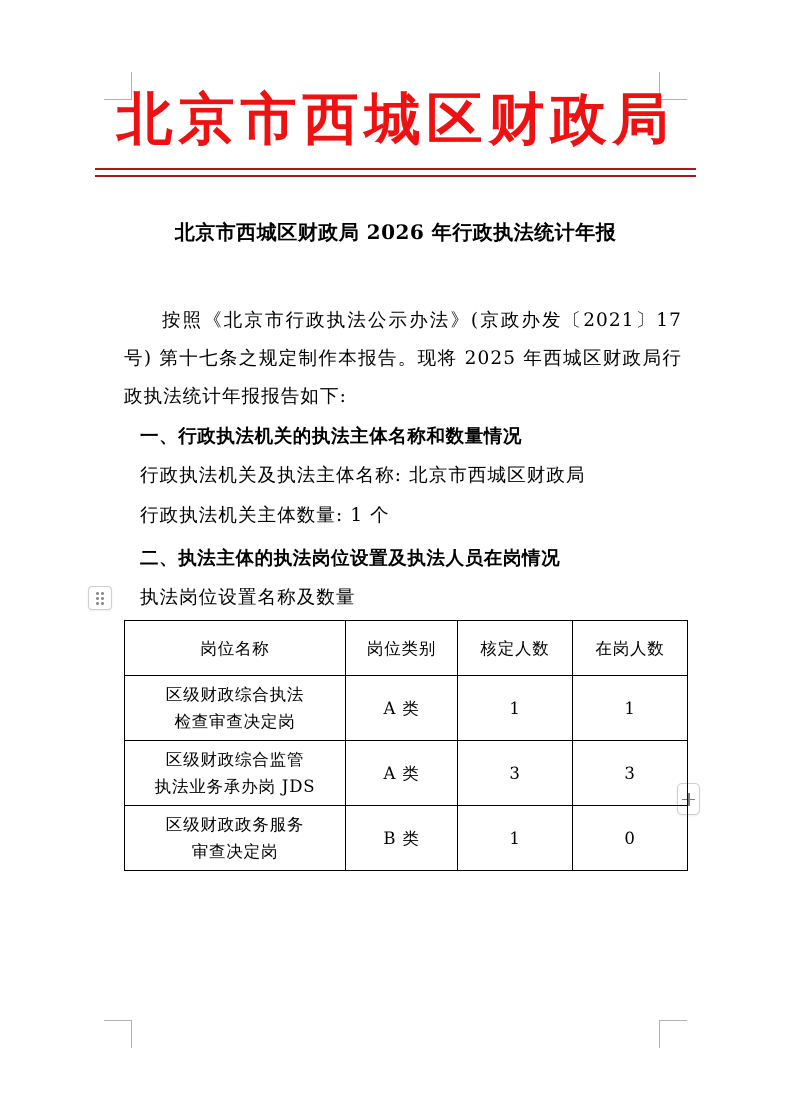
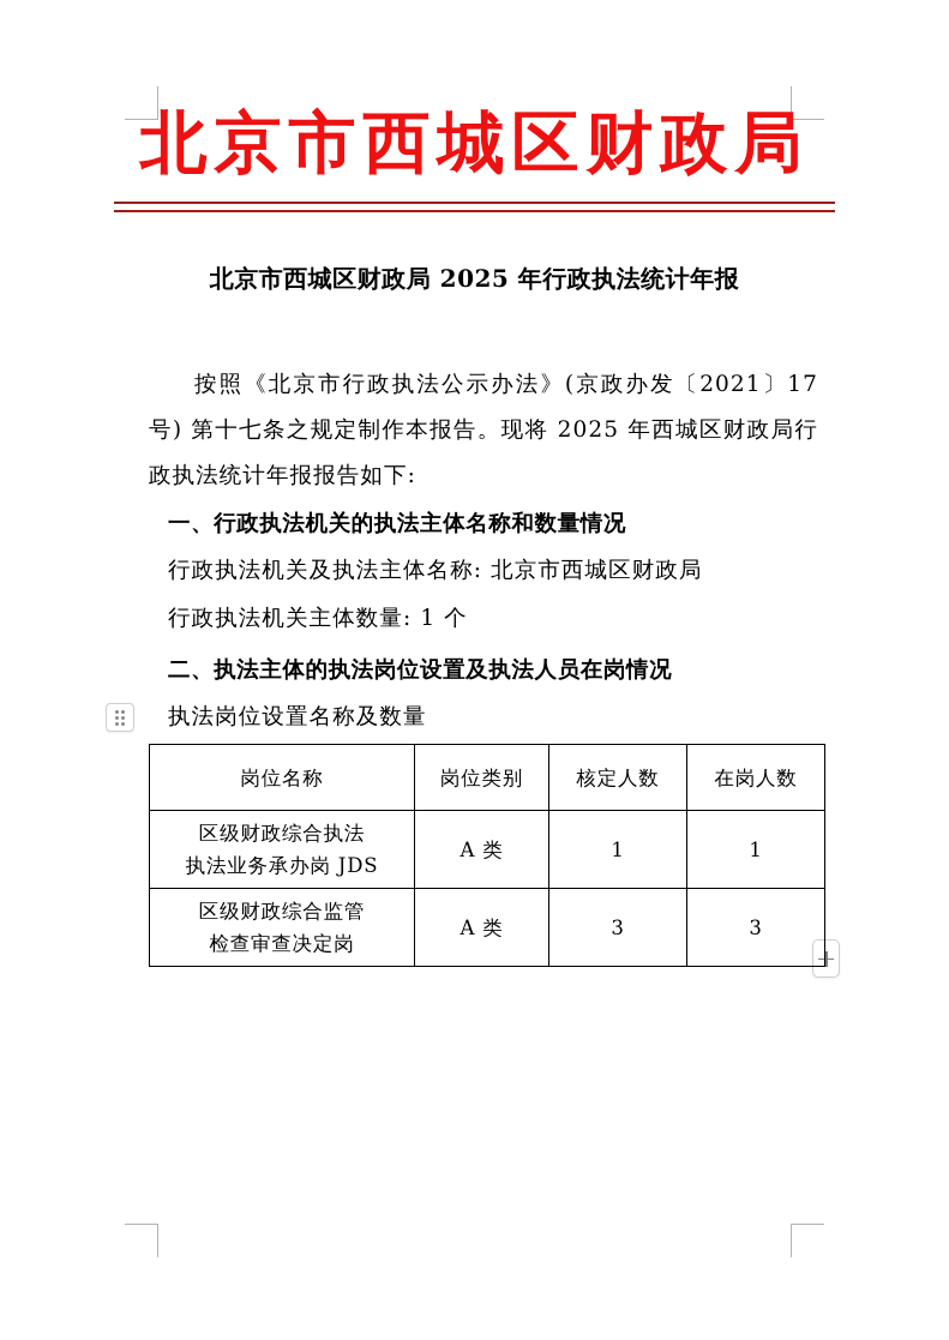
  北京市西城区财政局
- 北京市西城区财政局 2026 年行政执法统计年报
+ 北京市西城区财政局 2025 年行政执法统计年报
  按照《北京市行政执法公示办法》(京政办发〔2021〕17 号) 第十七条之规定制作本报告。现将 2025 年西城区财政局行政执法统计年报报告如下:
  一、行政执法机关的执法主体名称和数量情况
  行政执法机关及执法主体名称: 北京市西城区财政局
  行政执法机关主体数量: 1 个
  二、执法主体的执法岗位设置及执法人员在岗情况
  执法岗位设置名称及数量
  岗位名称	岗位类别	核定人数	在岗人数
- 区级财政综合执法 检查审查决定岗	A 类	1	1
+ 区级财政综合执法 执法业务承办岗 JDS	A 类	1	1
- 区级财政综合监管 执法业务承办岗 JDS	A 类	3	3
+ 区级财政综合监管 检查审查决定岗	A 类	3	3
- 区级财政政务服务 审查决定岗	B 类	1	0
